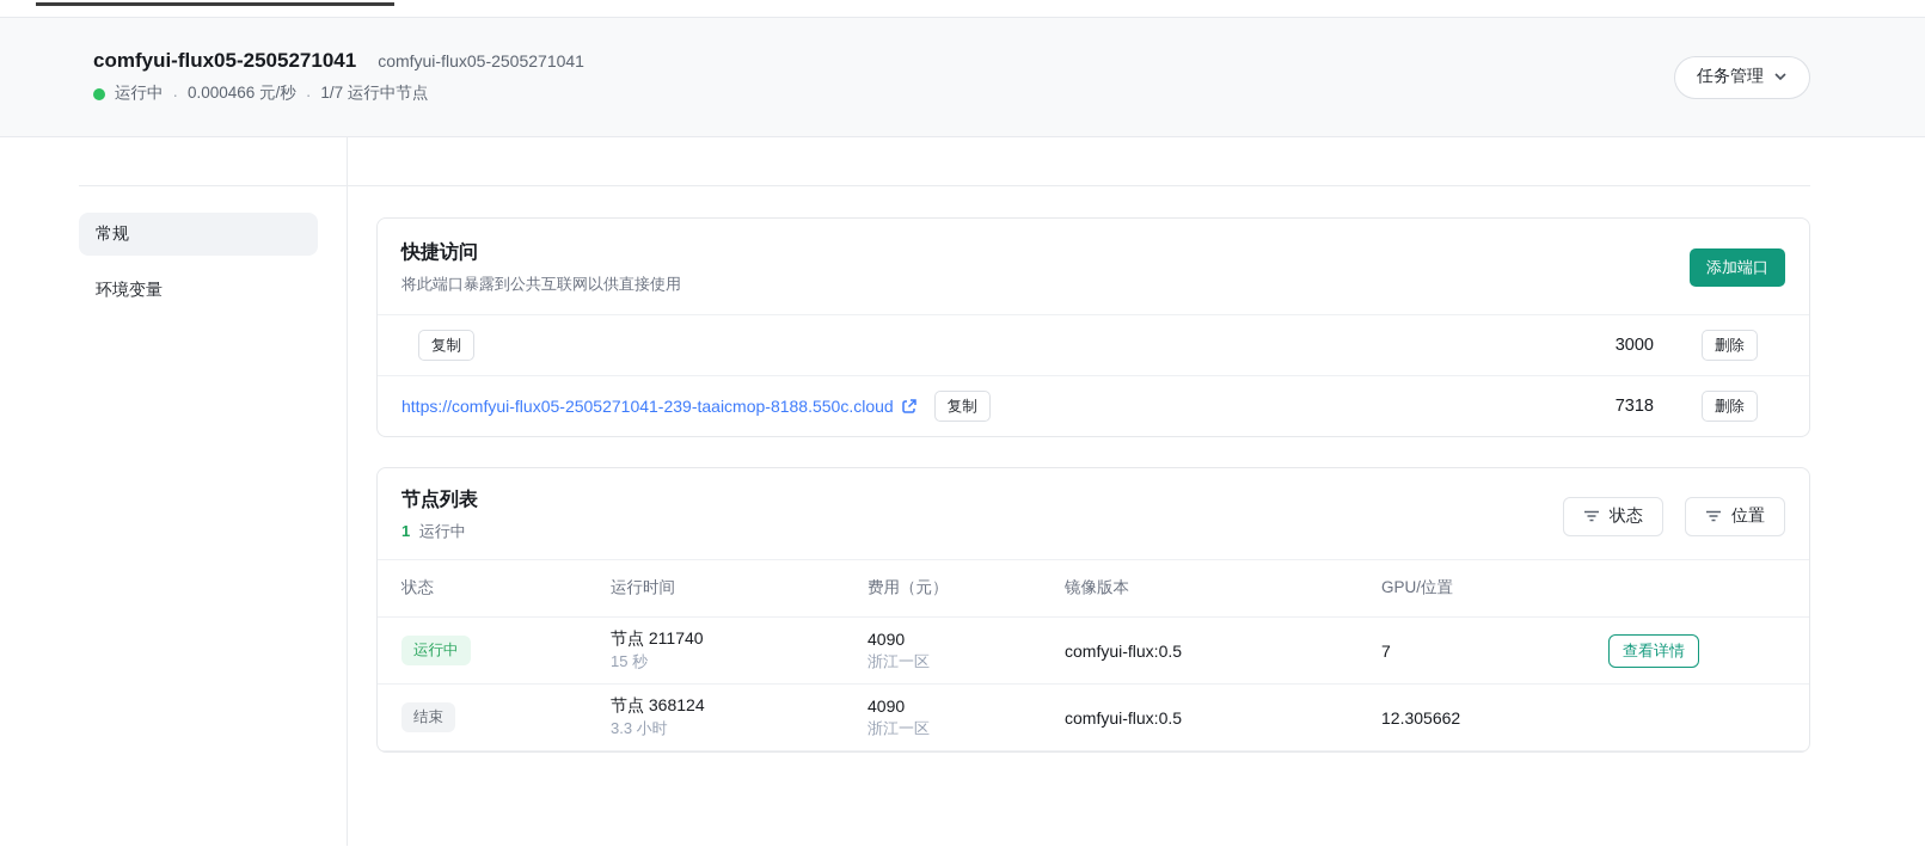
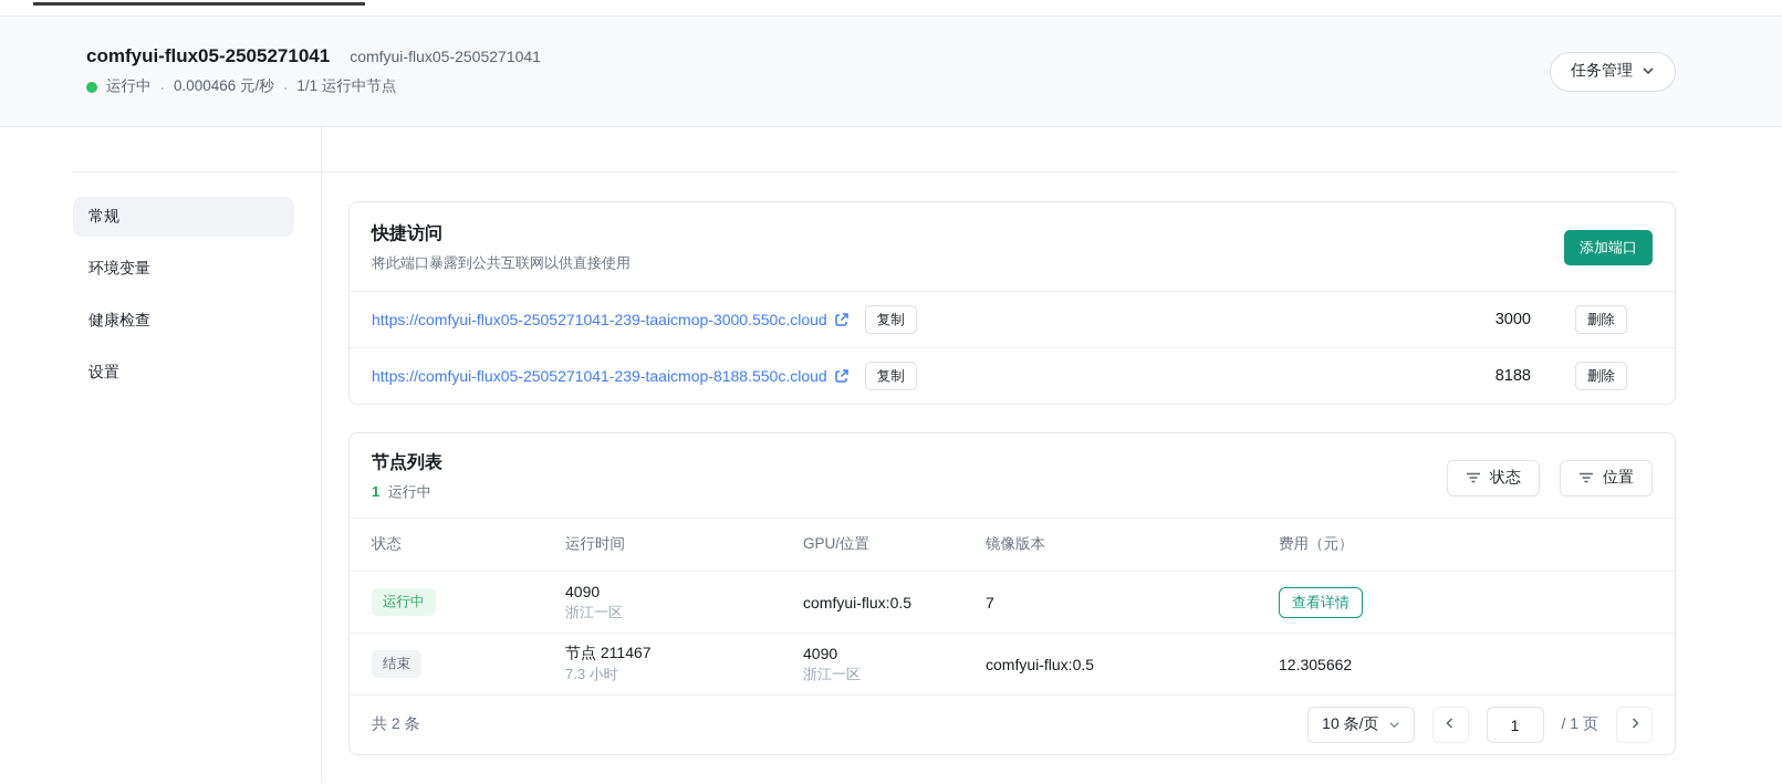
  comfyui-flux05-2505271041
  comfyui-flux05-2505271041
  运行中
  ·
  0.000466 元/秒
  ·
- 1/7 运行中节点
+ 1/1 运行中节点
  任务管理
  常规
  环境变量
+ 健康检查
+ 设置
  快捷访问
  将此端口暴露到公共互联网以供直接使用
  添加端口
+ https://comfyui-flux05-2505271041-239-taaicmop-3000.550c.cloud
  复制
  3000
  删除
  https://comfyui-flux05-2505271041-239-taaicmop-8188.550c.cloud
  复制
- 7318
+ 8188
  删除
  节点列表
  1 运行中
  状态
  位置
  状态
  运行时间
- 费用（元）
+ GPU/位置
  镜像版本
- GPU/位置
+ 费用（元）
  运行中
- 节点 211740
- 15 秒
  4090
  浙江一区
  comfyui-flux:0.5
  7
  查看详情
  结束
- 节点 368124
+ 节点 211467
- 3.3 小时
+ 7.3 小时
  4090
  浙江一区
  comfyui-flux:0.5
  12.305662
+ 共 2 条
+ 10 条/页
+ 1
+ / 1 页
